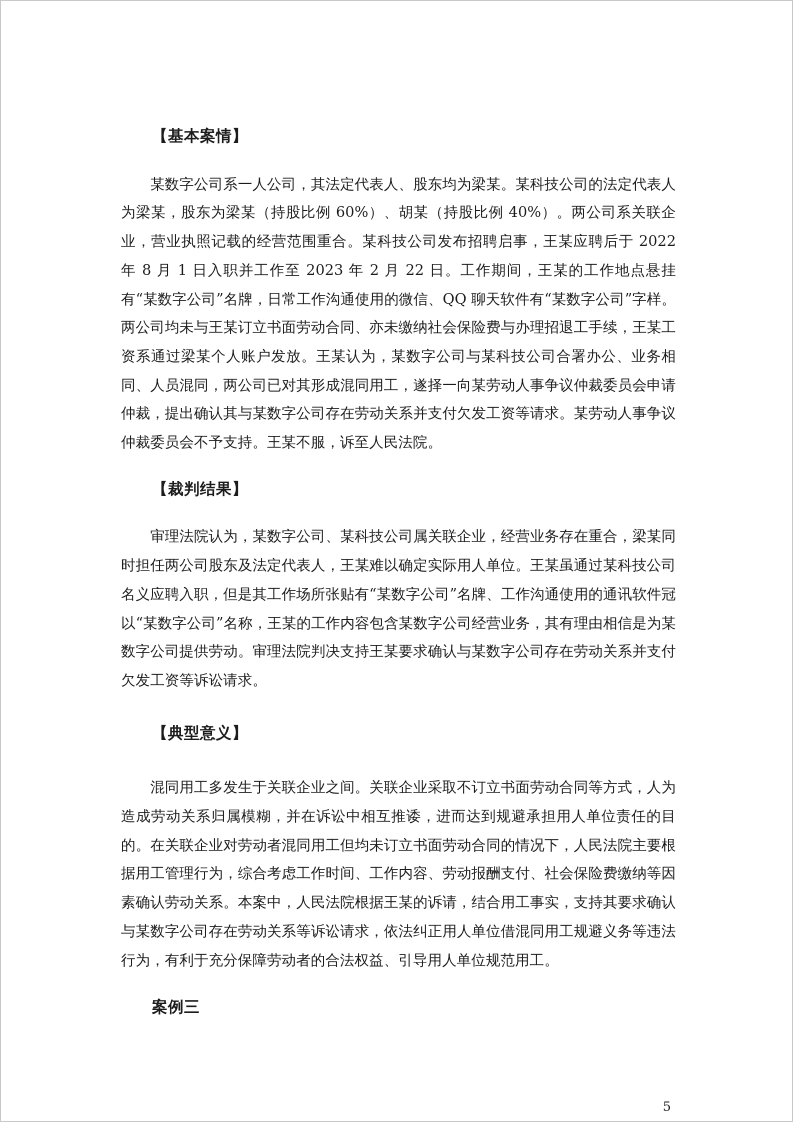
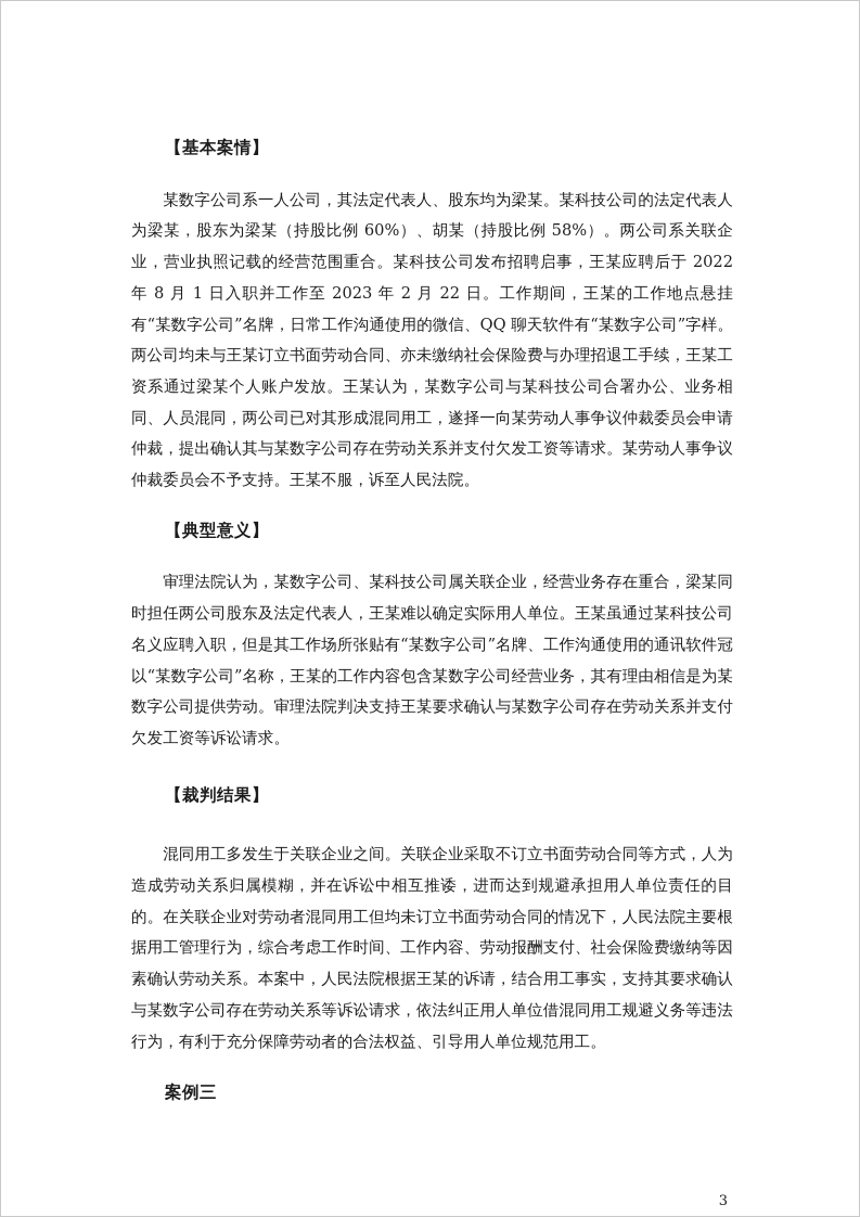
  【基本案情】
- 某数字公司系一人公司，其法定代表人、股东均为梁某。某科技公司的法定代表人为梁某，股东为梁某（持股比例 60%）、胡某（持股比例 40%）。两公司系关联企业，营业执照记载的经营范围重合。某科技公司发布招聘启事，王某应聘后于 2022 年 8 月 1 日入职并工作至 2023 年 2 月 22 日。工作期间，王某的工作地点悬挂有“某数字公司”名牌，日常工作沟通使用的微信、QQ 聊天软件有“某数字公司”字样。两公司均未与王某订立书面劳动合同、亦未缴纳社会保险费与办理招退工手续，王某工资系通过梁某个人账户发放。王某认为，某数字公司与某科技公司合署办公、业务相同、人员混同，两公司已对其形成混同用工，遂择一向某劳动人事争议仲裁委员会申请仲裁，提出确认其与某数字公司存在劳动关系并支付欠发工资等请求。某劳动人事争议仲裁委员会不予支持。王某不服，诉至人民法院。
+ 某数字公司系一人公司，其法定代表人、股东均为梁某。某科技公司的法定代表人为梁某，股东为梁某（持股比例 60%）、胡某（持股比例 58%）。两公司系关联企业，营业执照记载的经营范围重合。某科技公司发布招聘启事，王某应聘后于 2022 年 8 月 1 日入职并工作至 2023 年 2 月 22 日。工作期间，王某的工作地点悬挂有“某数字公司”名牌，日常工作沟通使用的微信、QQ 聊天软件有“某数字公司”字样。两公司均未与王某订立书面劳动合同、亦未缴纳社会保险费与办理招退工手续，王某工资系通过梁某个人账户发放。王某认为，某数字公司与某科技公司合署办公、业务相同、人员混同，两公司已对其形成混同用工，遂择一向某劳动人事争议仲裁委员会申请仲裁，提出确认其与某数字公司存在劳动关系并支付欠发工资等请求。某劳动人事争议仲裁委员会不予支持。王某不服，诉至人民法院。
- 【裁判结果】
+ 【典型意义】
  审理法院认为，某数字公司、某科技公司属关联企业，经营业务存在重合，梁某同时担任两公司股东及法定代表人，王某难以确定实际用人单位。王某虽通过某科技公司名义应聘入职，但是其工作场所张贴有“某数字公司”名牌、工作沟通使用的通讯软件冠以“某数字公司”名称，王某的工作内容包含某数字公司经营业务，其有理由相信是为某数字公司提供劳动。审理法院判决支持王某要求确认与某数字公司存在劳动关系并支付欠发工资等诉讼请求。
- 【典型意义】
+ 【裁判结果】
  混同用工多发生于关联企业之间。关联企业采取不订立书面劳动合同等方式，人为造成劳动关系归属模糊，并在诉讼中相互推诿，进而达到规避承担用人单位责任的目的。在关联企业对劳动者混同用工但均未订立书面劳动合同的情况下，人民法院主要根据用工管理行为，综合考虑工作时间、工作内容、劳动报酬支付、社会保险费缴纳等因素确认劳动关系。本案中，人民法院根据王某的诉请，结合用工事实，支持其要求确认与某数字公司存在劳动关系等诉讼请求，依法纠正用人单位借混同用工规避义务等违法行为，有利于充分保障劳动者的合法权益、引导用人单位规范用工。
  案例三
- 5
+ 3
